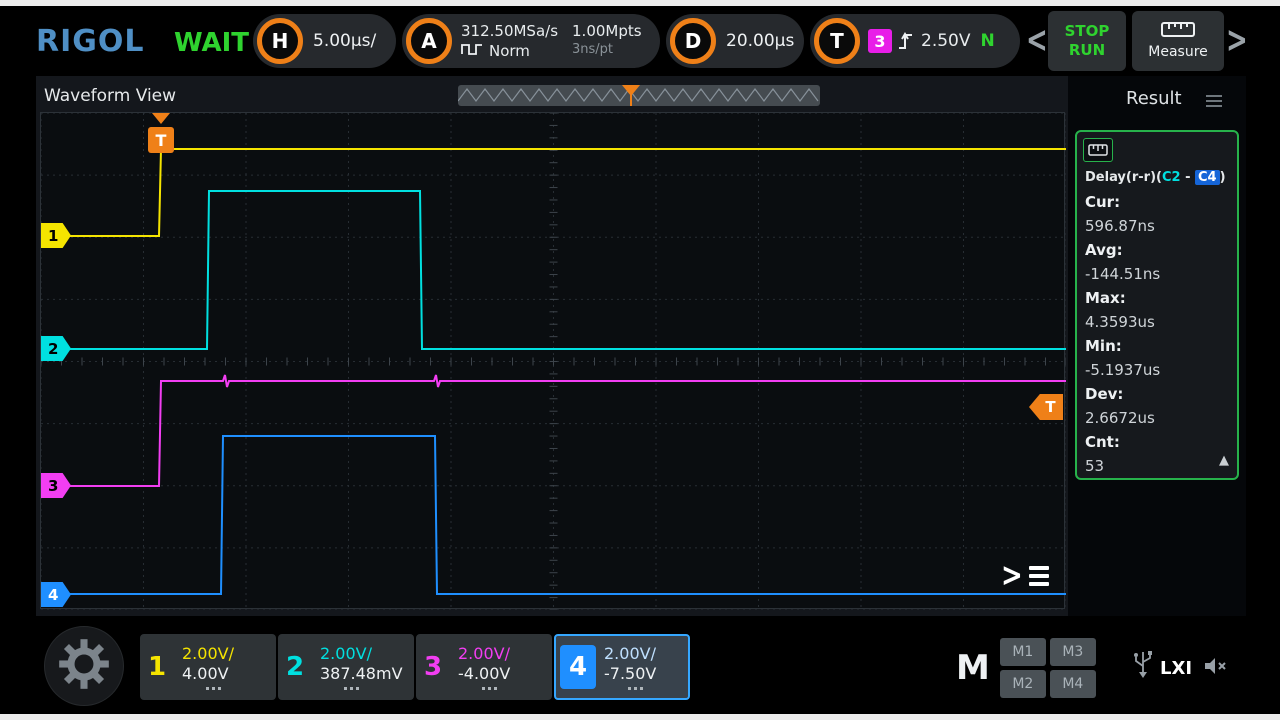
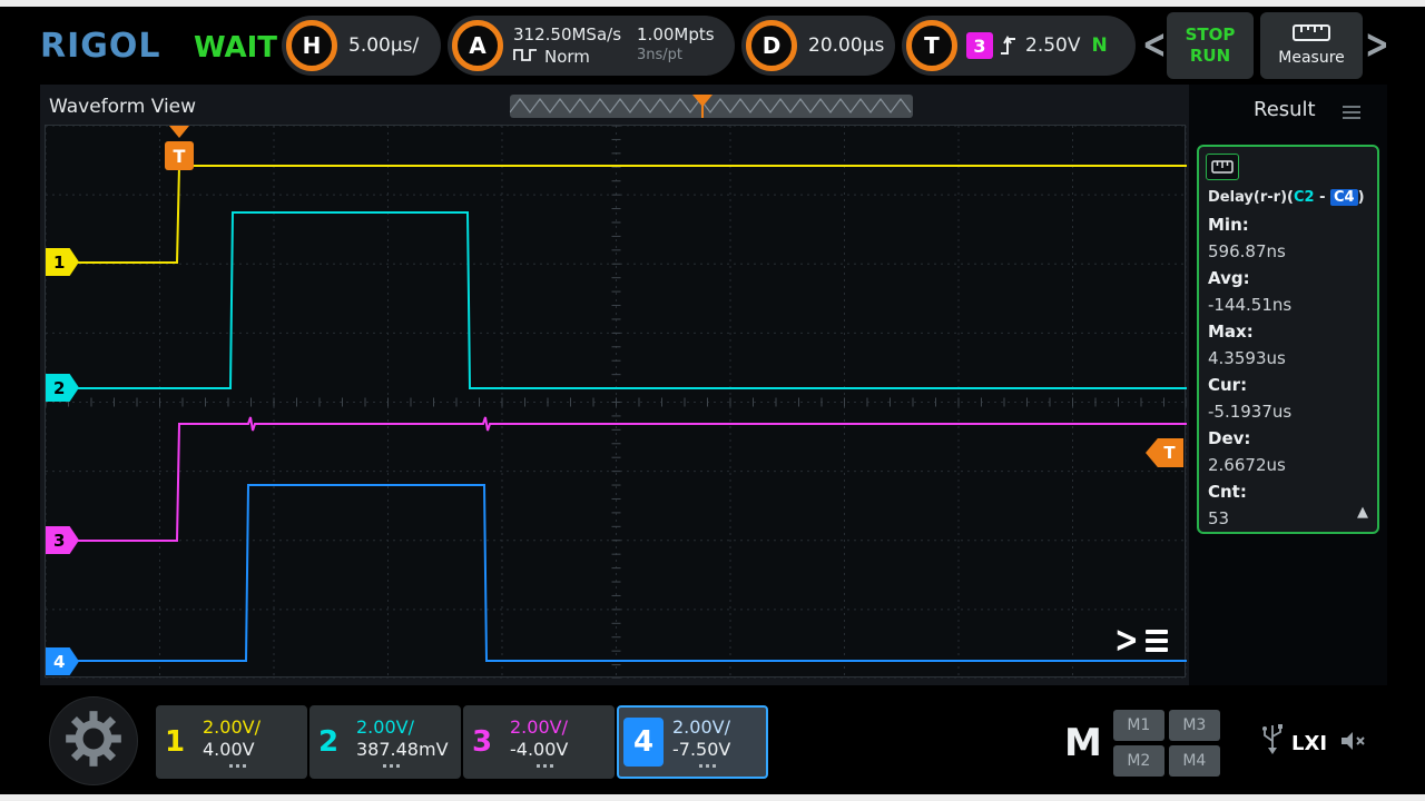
  RIGOL
  WAIT
  H
  5.00µs/
  A
  312.50MSa/s
  1.00Mpts
  Norm
  3ns/pt
  D
  20.00µs
  T
  3
  2.50V
  N
  <
  STOP
  RUN
  Measure
  >
  Waveform View
  1
  2
  3
  4
  T
  T
  >
  Result
  Delay(r-r)(C2 - C4 )
- Cur:
+ Min:
  596.87ns
  Avg:
  -144.51ns
  Max:
  4.3593us
- Min:
+ Cur:
  -5.1937us
  Dev:
  2.6672us
  Cnt:
  53
  ▲
  1
  2.00V/
  4.00V
  2
  2.00V/
  387.48mV
  3
  2.00V/
  -4.00V
  4
  2.00V/
  -7.50V
  M
  M1
  M3
  M2
  M4
  LXI
